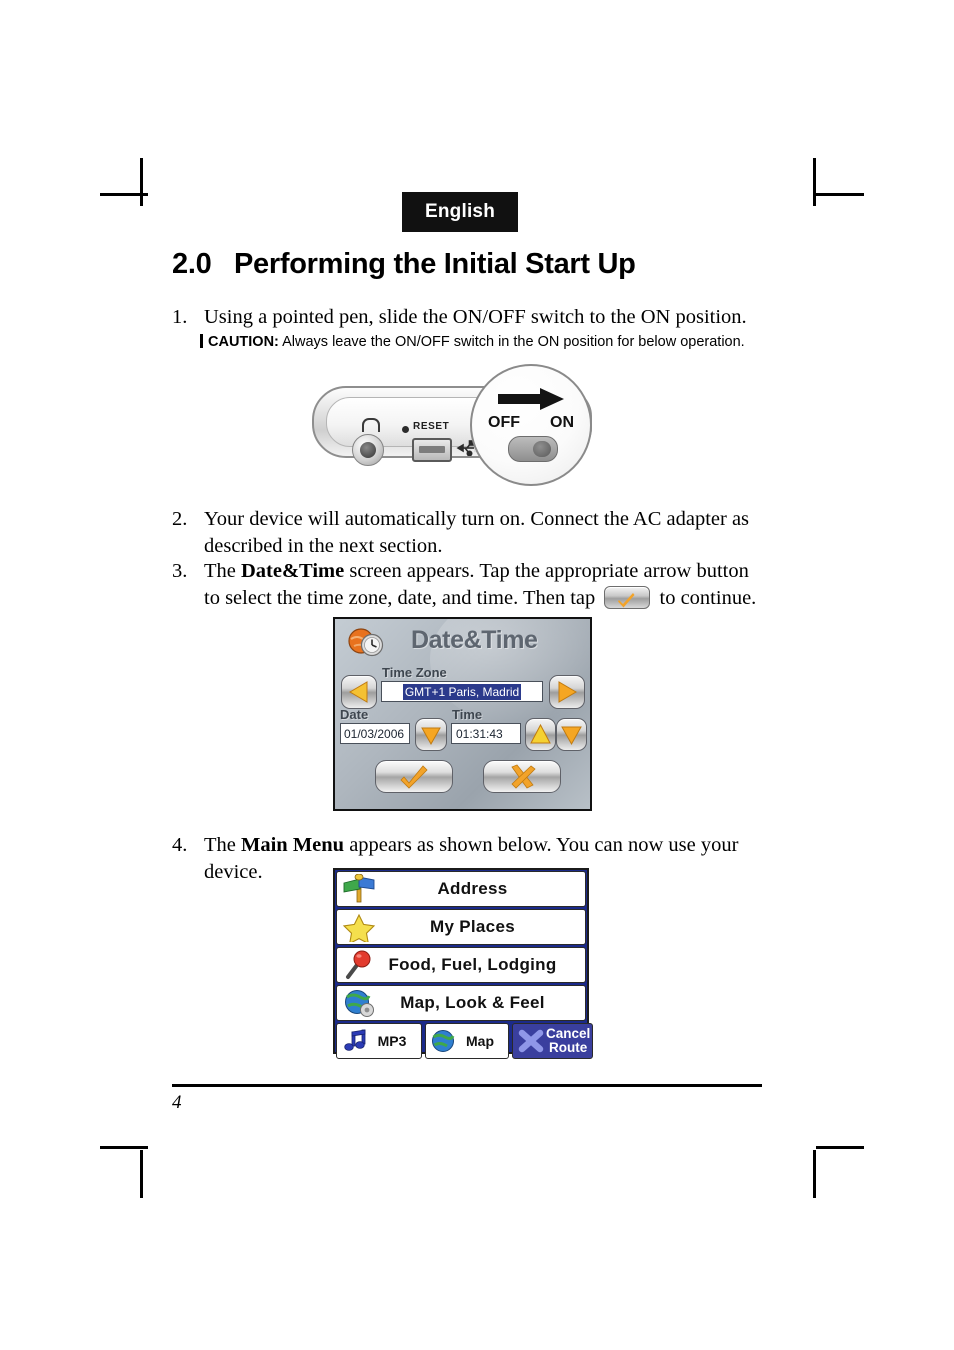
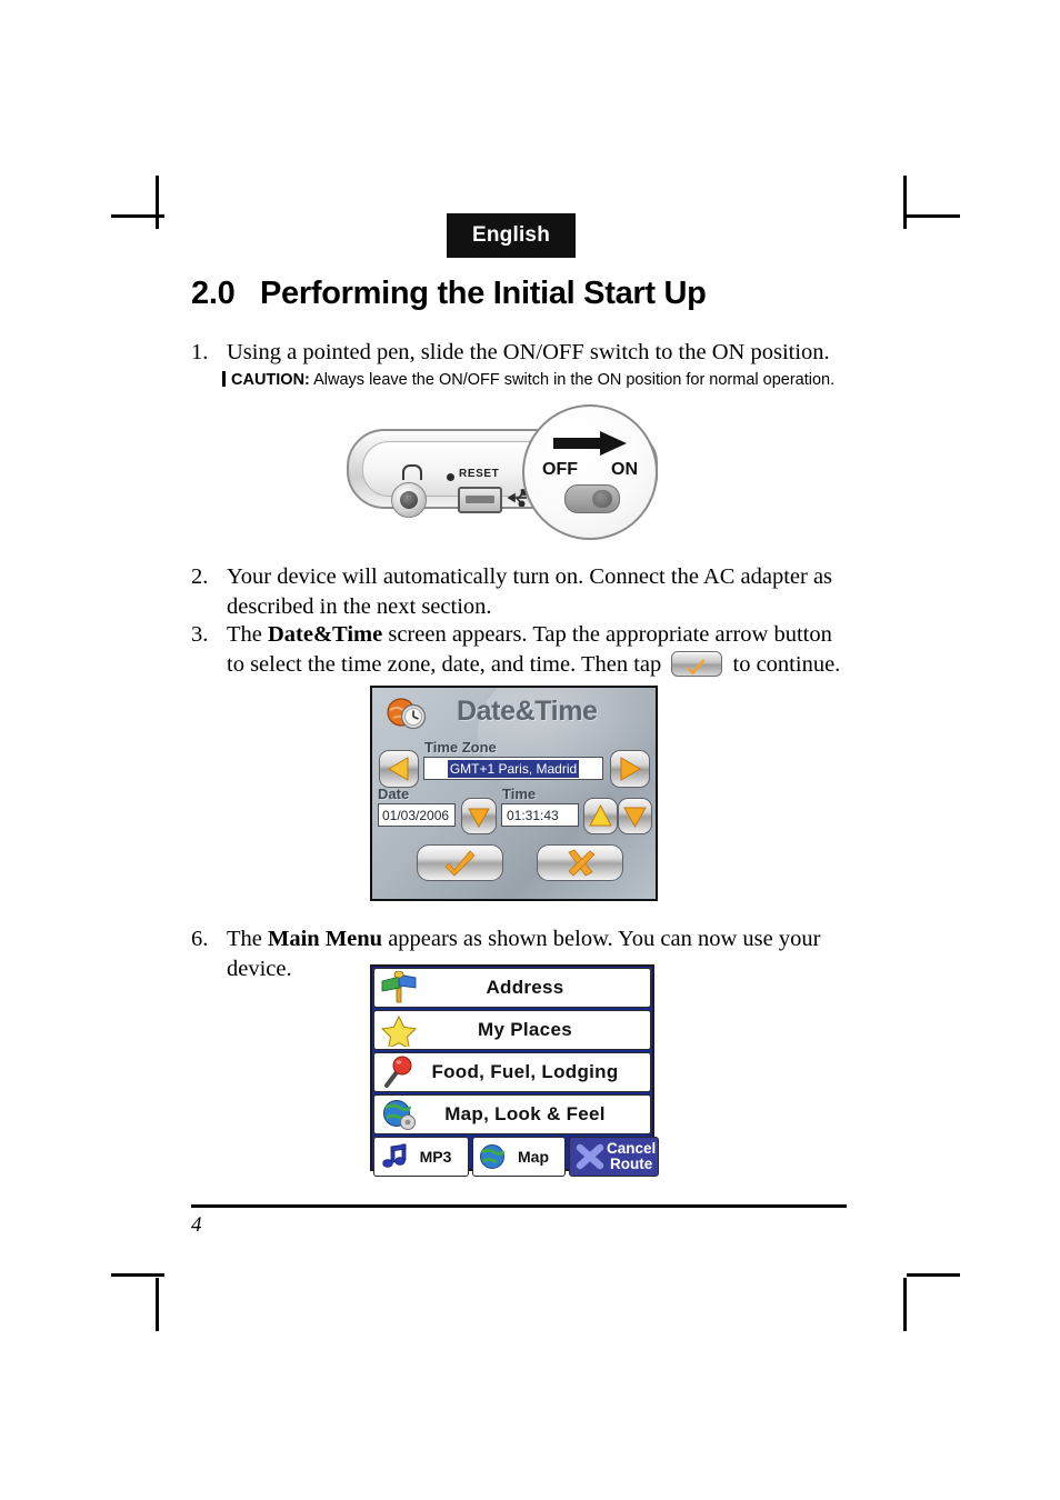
  English
  2.0 Performing the Initial Start Up
  1.
  Using a pointed pen, slide the ON/OFF switch to the ON position.
- CAUTION: Always leave the ON/OFF switch in the ON position for below operation.
+ CAUTION: Always leave the ON/OFF switch in the ON position for normal operation.
  RESET
  OFF
  ON
  2.
  Your device will automatically turn on. Connect the AC adapter as described in the next section.
  3.
  The Date&Time screen appears. Tap the appropriate arrow button to select the time zone, date, and time. Then tap to continue.
  Date&Time
  Time Zone
  GMT+1 Paris, Madrid
  Date
  01/03/2006
  Time
  01:31:43
- 4.
+ 6.
  The Main Menu appears as shown below. You can now use your device.
  Address
  My Places
  Food, Fuel, Lodging
  Map, Look & Feel
  MP3
  Map
  Cancel
  Route
  4
